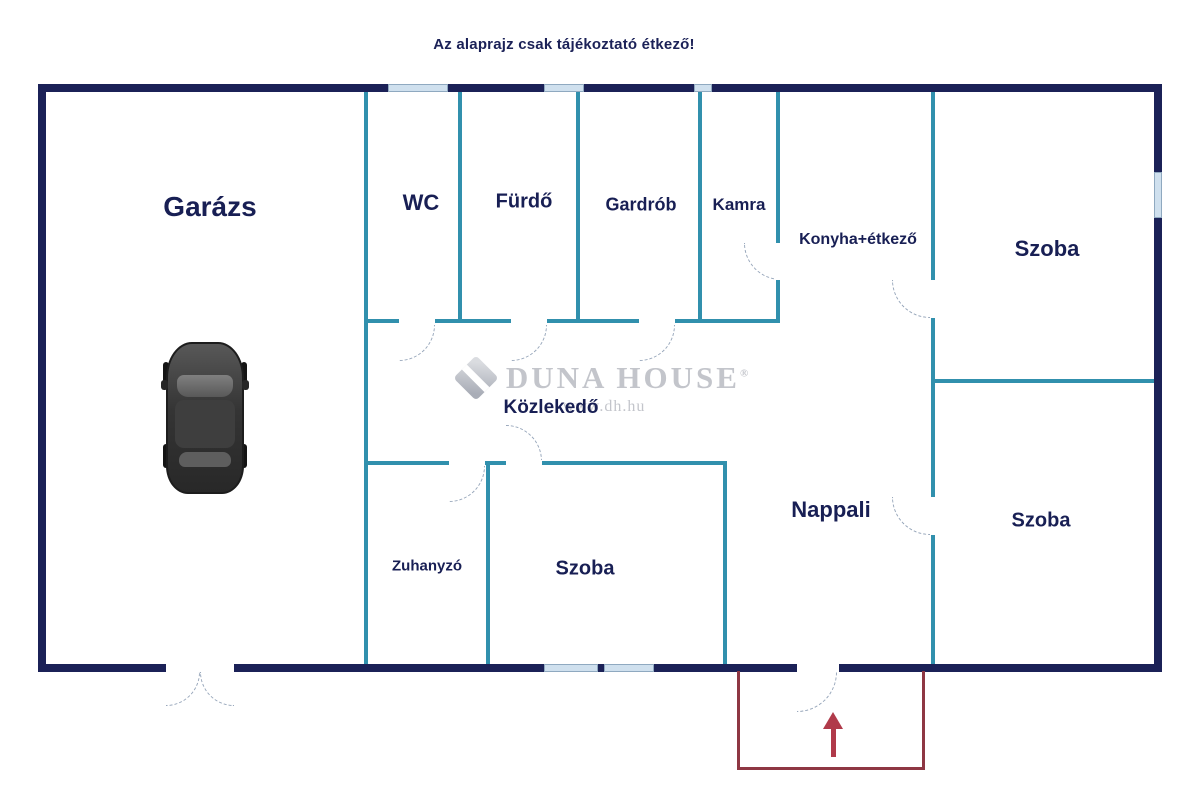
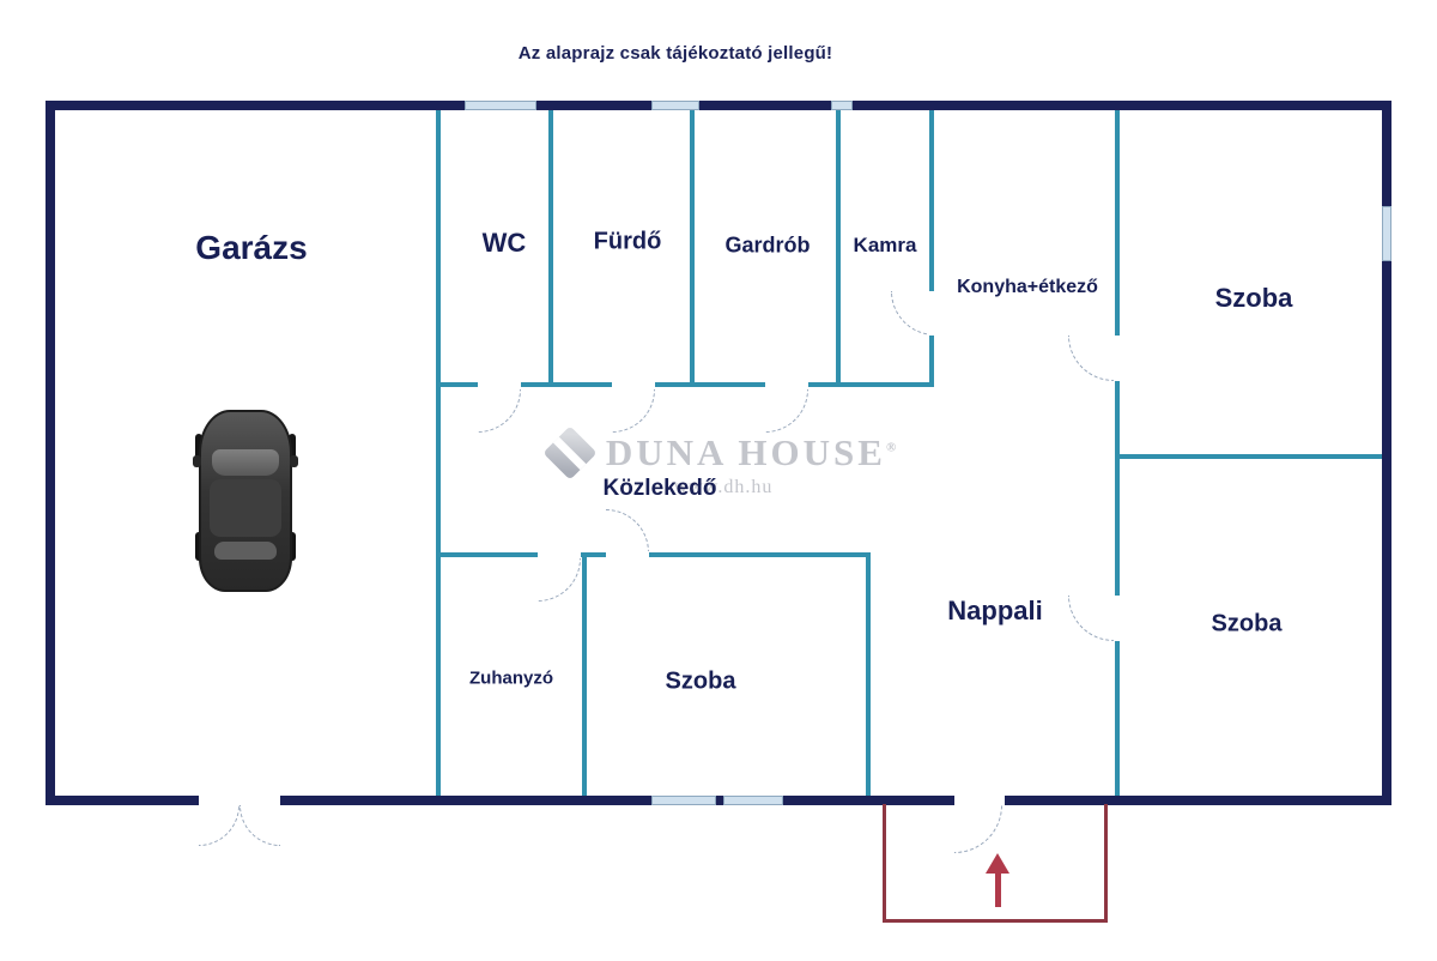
- Az alaprajz csak tájékoztató étkező!
+ Az alaprajz csak tájékoztató jellegű!
  Garázs
  WC
  Fürdő
  Gardrób
  Kamra
  Konyha+étkező
  Szoba
  Közlekedő
  Zuhanyzó
  Szoba
  Nappali
  Szoba
  DUNA HOUSE®
  www.dh.hu
